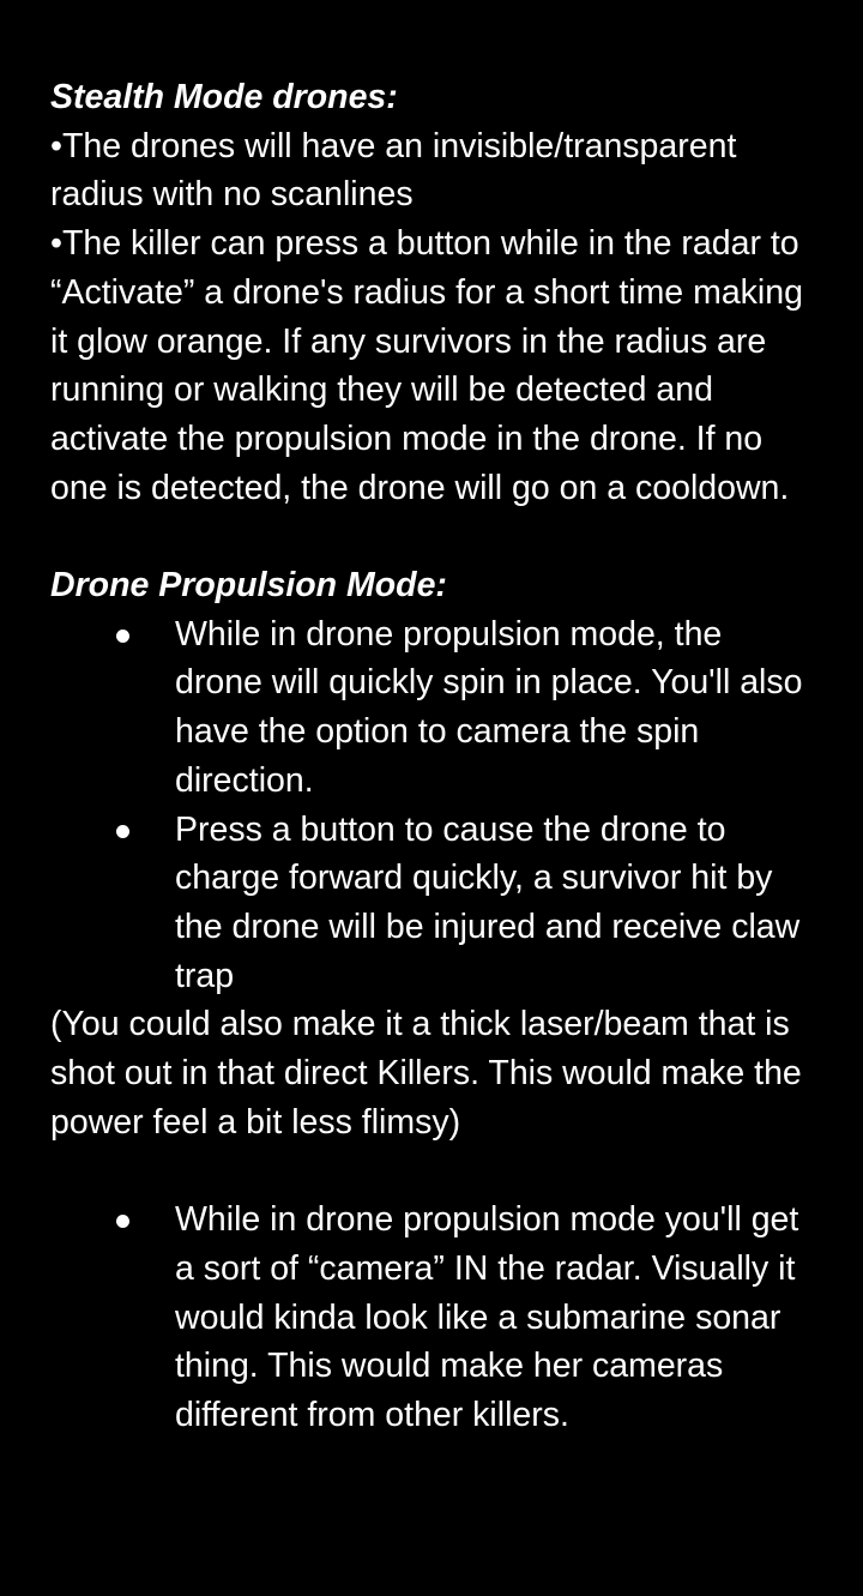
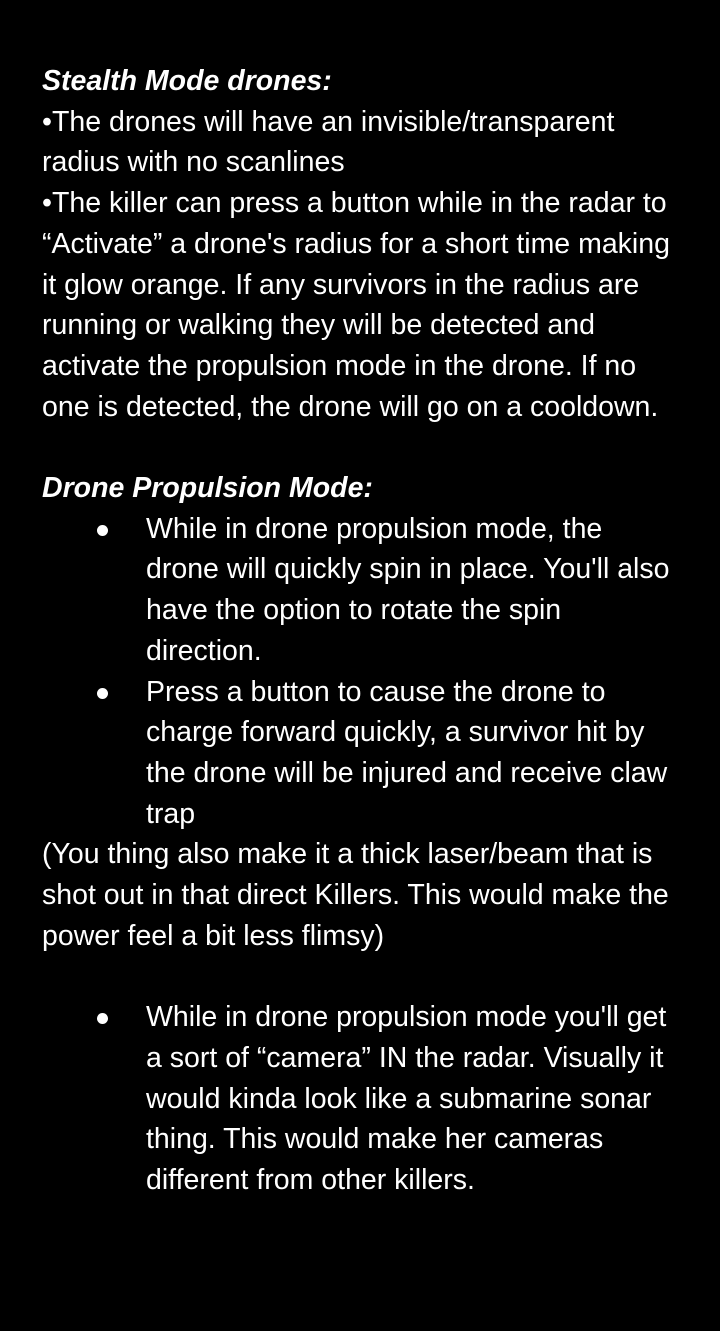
  Stealth Mode drones:
  •The drones will have an invisible/transparent radius with no scanlines
  •The killer can press a button while in the radar to “Activate” a drone's radius for a short time making it glow orange. If any survivors in the radius are running or walking they will be detected and activate the propulsion mode in the drone. If no one is detected, the drone will go on a cooldown.
  Drone Propulsion Mode:
- While in drone propulsion mode, the drone will quickly spin in place. You'll also have the option to camera the spin direction.
+ While in drone propulsion mode, the drone will quickly spin in place. You'll also have the option to rotate the spin direction.
  Press a button to cause the drone to charge forward quickly, a survivor hit by the drone will be injured and receive claw trap
- (You could also make it a thick laser/beam that is shot out in that direct Killers. This would make the power feel a bit less flimsy)
+ (You thing also make it a thick laser/beam that is shot out in that direct Killers. This would make the power feel a bit less flimsy)
  While in drone propulsion mode you'll get a sort of “camera” IN the radar. Visually it would kinda look like a submarine sonar thing. This would make her cameras different from other killers.
